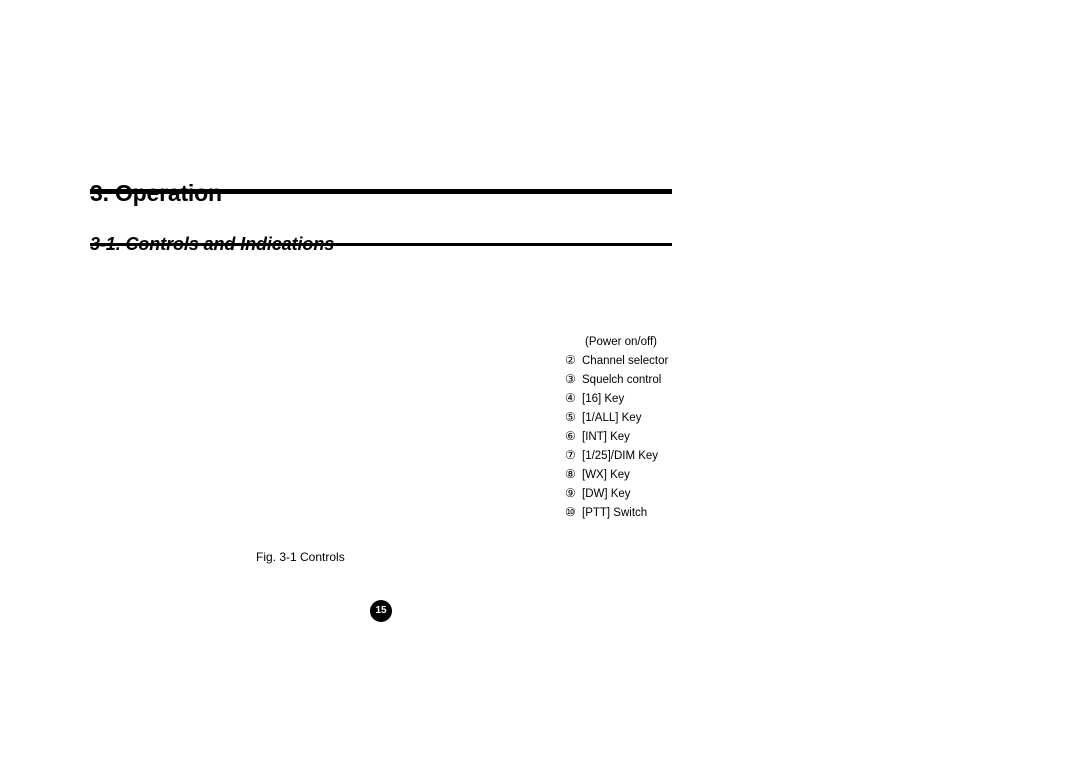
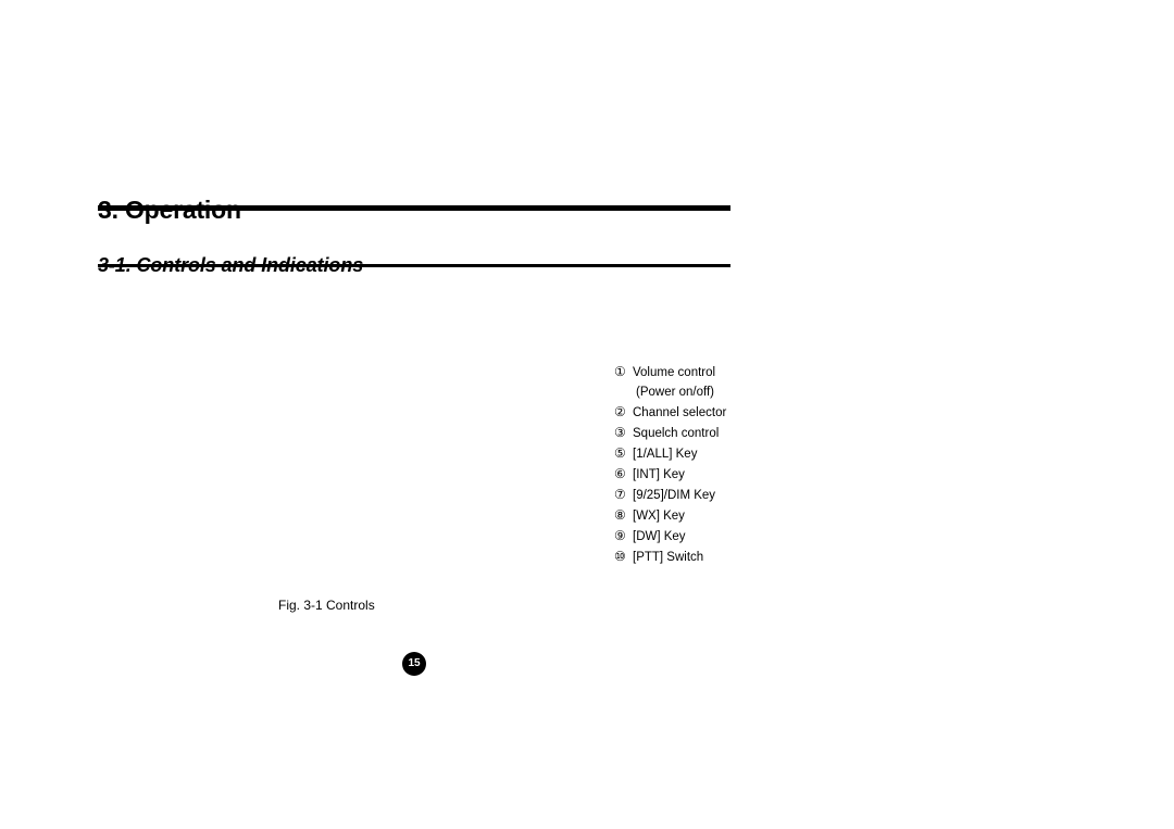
  Fig. 3-1 Controls
+ ①
+ Volume control
  (Power on/off)
  ②
  Channel selector
  ③
  Squelch control
- ④
- [16] Key
  ⑤
  [1/ALL] Key
  ⑥
  [INT] Key
  ⑦
- [1/25]/DIM Key
+ [9/25]/DIM Key
  ⑧
  [WX] Key
  ⑨
  [DW] Key
  ⑩
  [PTT] Switch
  15
